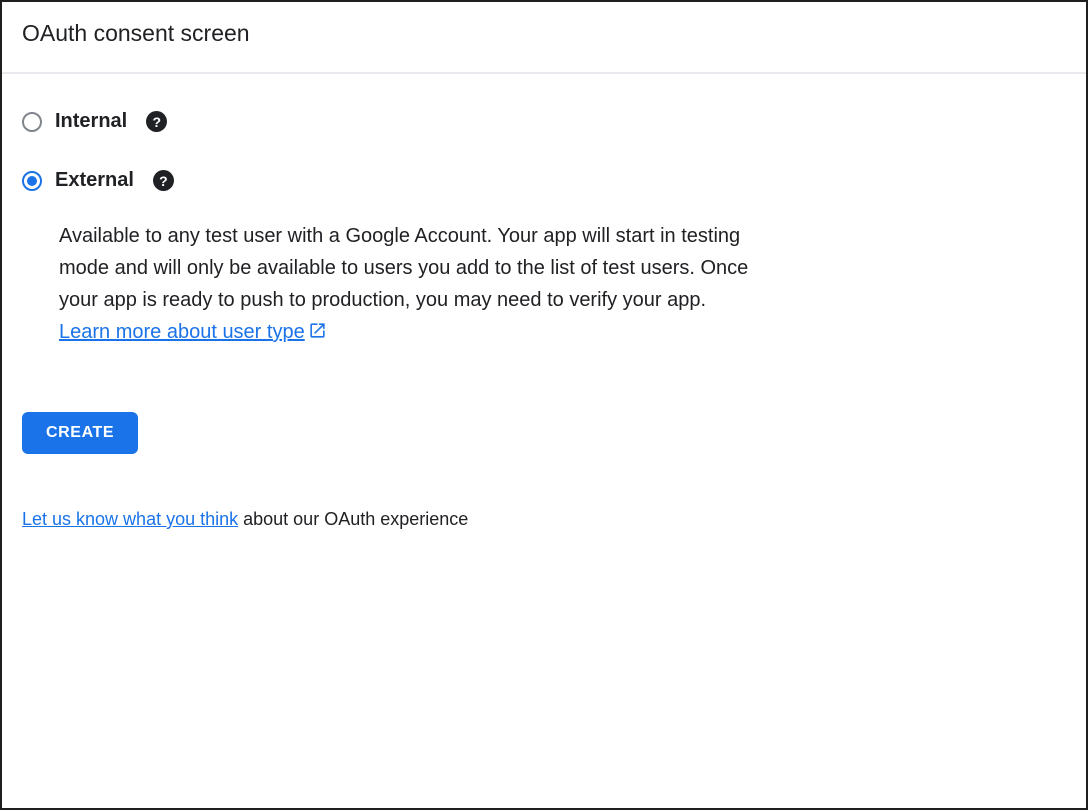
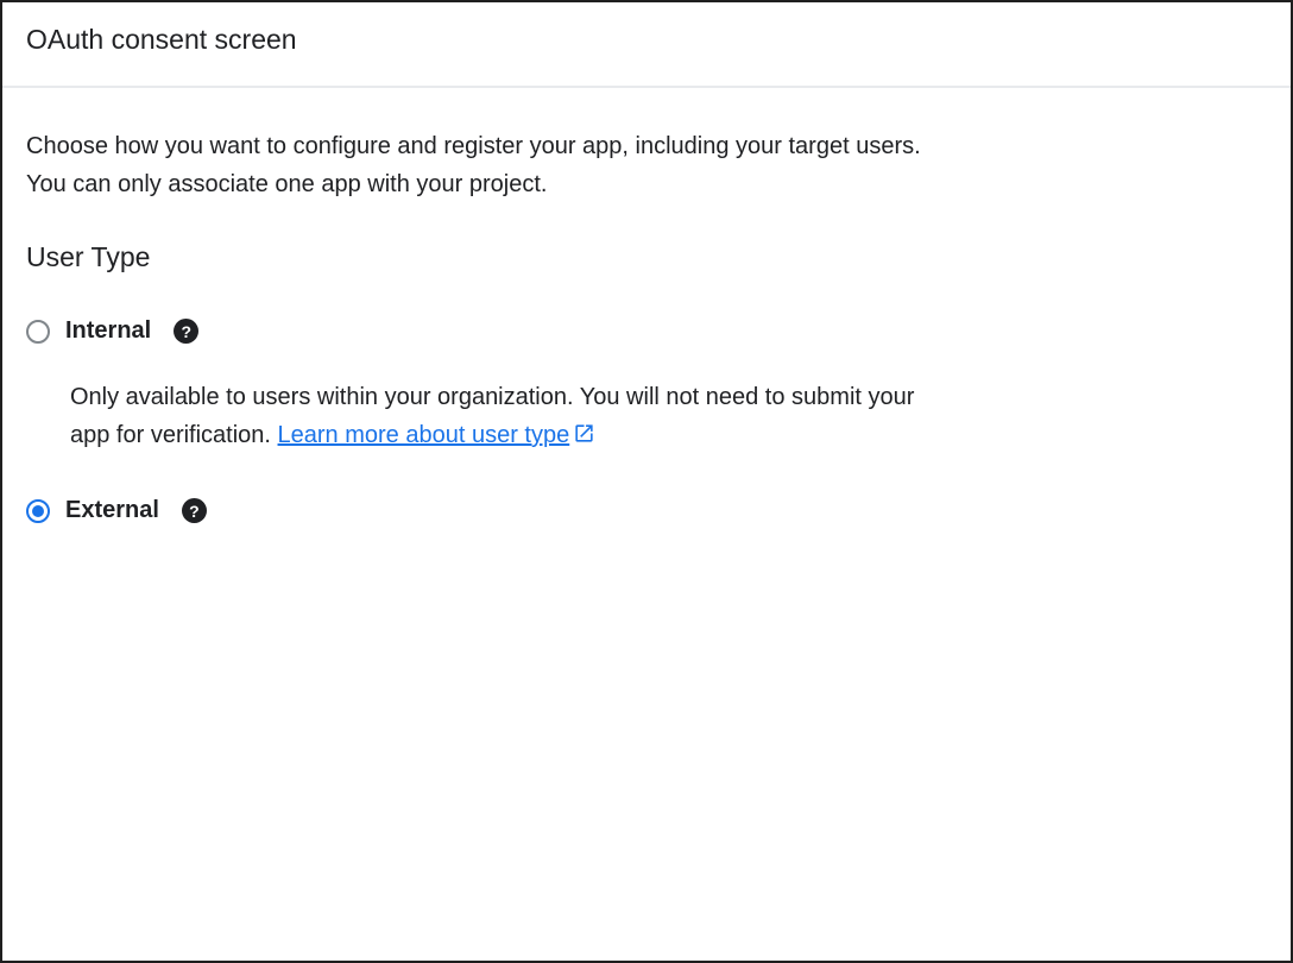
  OAuth consent screen
+ Choose how you want to configure and register your app, including your target users. You can only associate one app with your project.
+ User Type
  Internal
  ?
+ Only available to users within your organization. You will not need to submit your app for verification. Learn more about user type
  External
  ?
- Available to any test user with a Google Account. Your app will start in testing mode and will only be available to users you add to the list of test users. Once your app is ready to push to production, you may need to verify your app. Learn more about user type
- CREATE
- Let us know what you think about our OAuth experience
